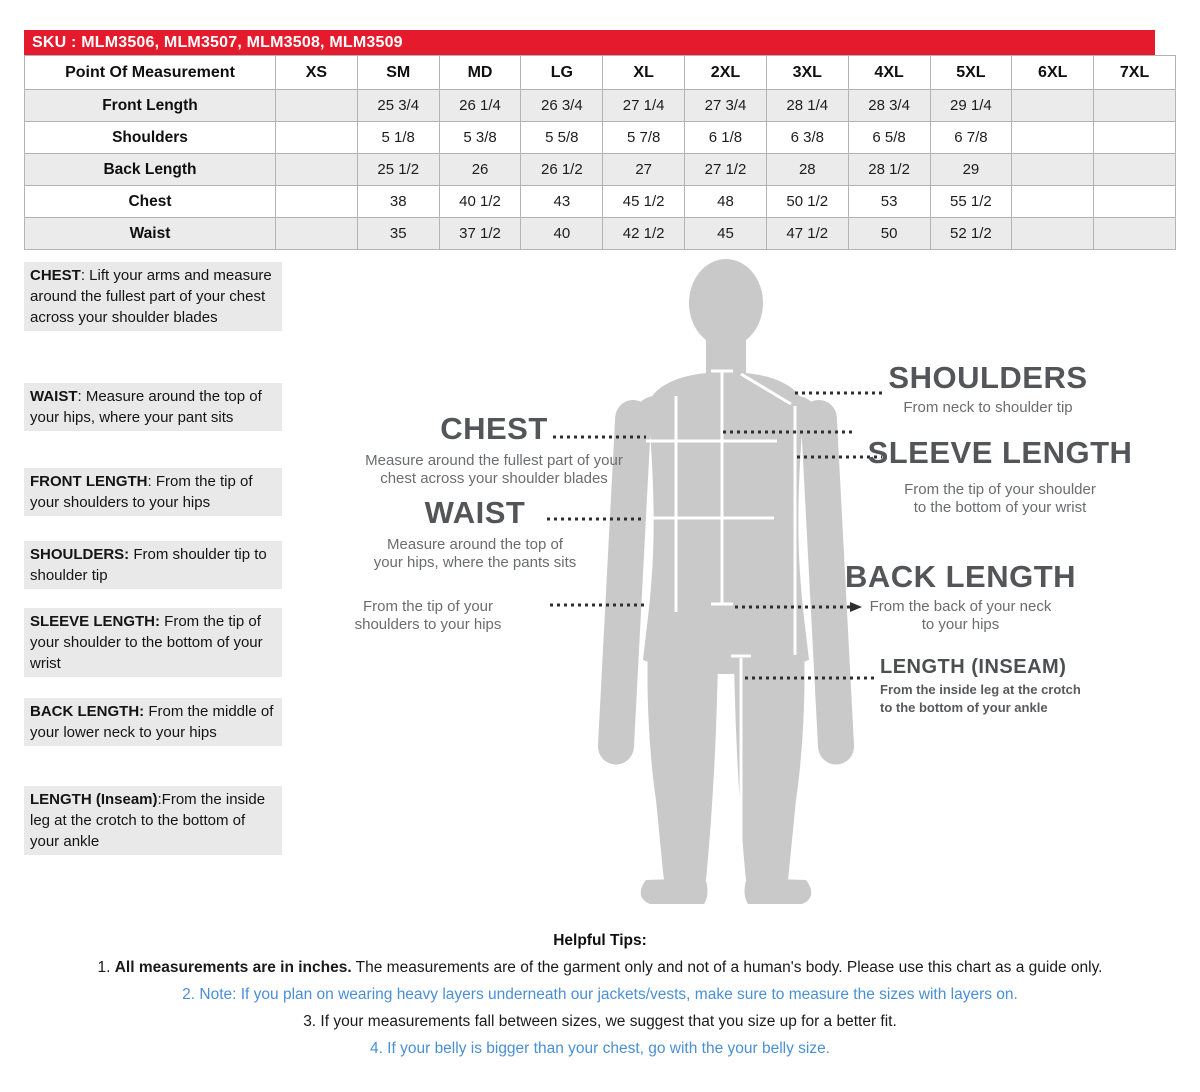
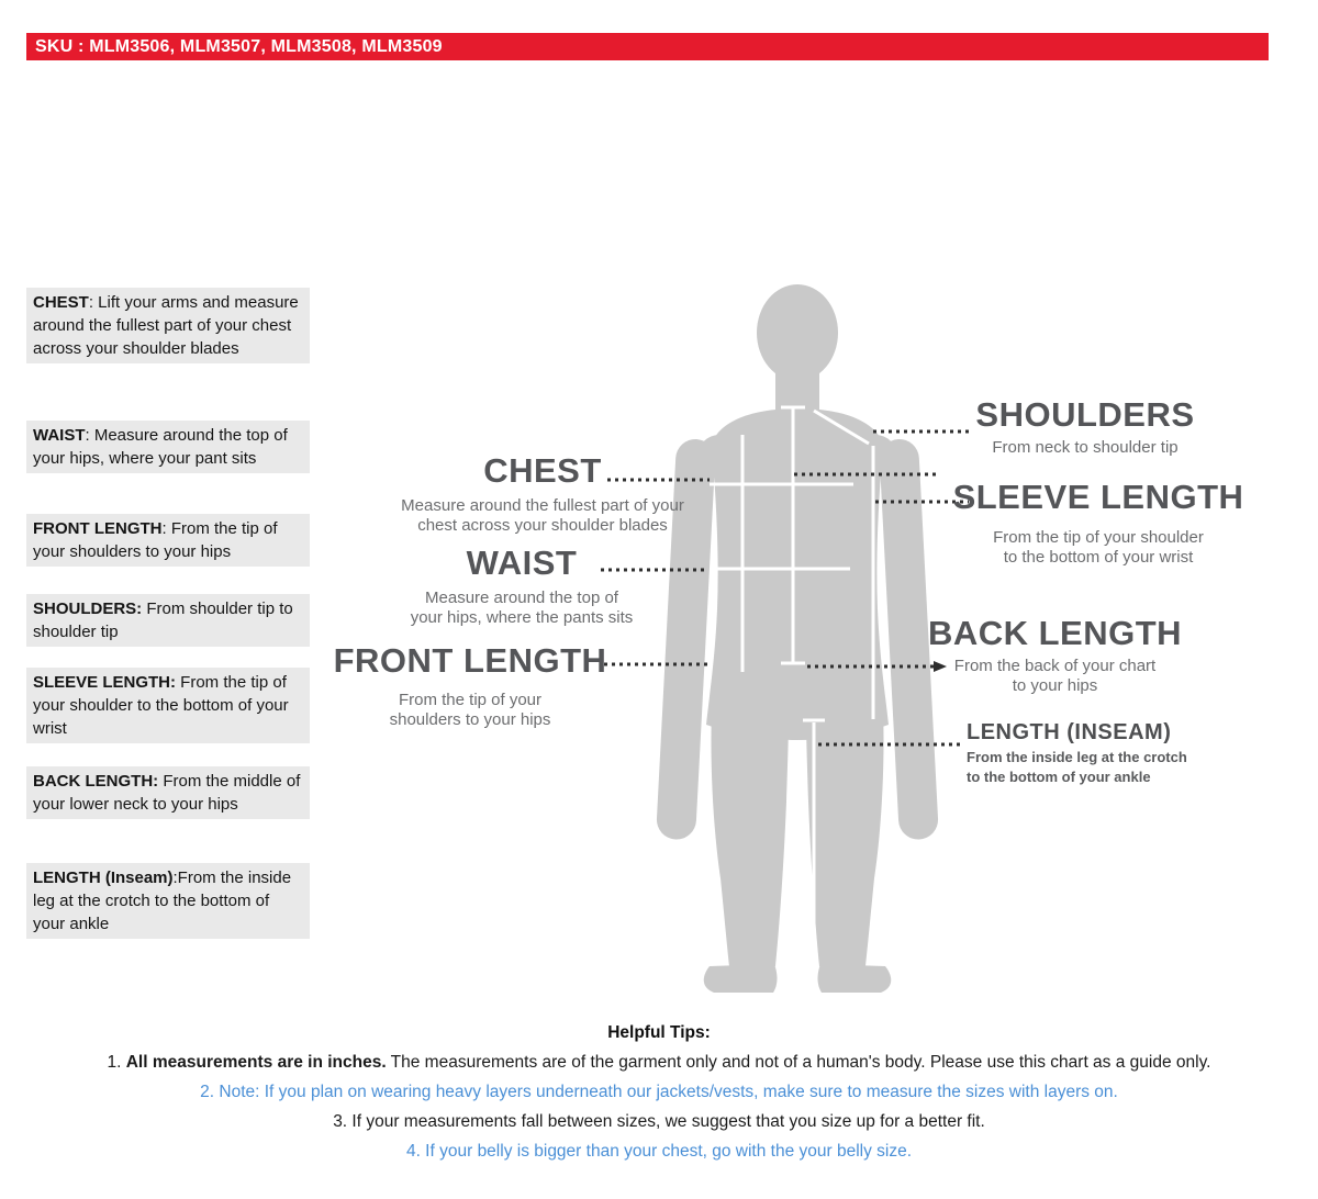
  SKU : MLM3506, MLM3507, MLM3508, MLM3509
- Point Of Measurement	XS	SM	MD	LG	XL	2XL	3XL	4XL	5XL	6XL	7XL
- Front Length		25 3/4	26 1/4	26 3/4	27 1/4	27 3/4	28 1/4	28 3/4	29 1/4
- Shoulders		5 1/8	5 3/8	5 5/8	5 7/8	6 1/8	6 3/8	6 5/8	6 7/8
- Back Length		25 1/2	26	26 1/2	27	27 1/2	28	28 1/2	29
- Chest		38	40 1/2	43	45 1/2	48	50 1/2	53	55 1/2
- Waist		35	37 1/2	40	42 1/2	45	47 1/2	50	52 1/2
  CHEST: Lift your arms and measure around the fullest part of your chest across your shoulder blades
  WAIST: Measure around the top of your hips, where your pant sits
  FRONT LENGTH: From the tip of your shoulders to your hips
  SHOULDERS: From shoulder tip to shoulder tip
  SLEEVE LENGTH: From the tip of your shoulder to the bottom of your wrist
  BACK LENGTH: From the middle of your lower neck to your hips
  LENGTH (Inseam):From the inside leg at the crotch to the bottom of your ankle
  CHEST
  Measure around the fullest part of your
  chest across your shoulder blades
  WAIST
  Measure around the top of
  your hips, where the pants sits
+ FRONT LENGTH
  From the tip of your
  shoulders to your hips
  SHOULDERS
  From neck to shoulder tip
  SLEEVE LENGTH
  From the tip of your shoulder
  to the bottom of your wrist
  BACK LENGTH
- From the back of your neck
+ From the back of your chart
  to your hips
  LENGTH (INSEAM)
  From the inside leg at the crotch
  to the bottom of your ankle
  Helpful Tips:
  1. All measurements are in inches. The measurements are of the garment only and not of a human's body. Please use this chart as a guide only.
  2. Note: If you plan on wearing heavy layers underneath our jackets/vests, make sure to measure the sizes with layers on.
  3. If your measurements fall between sizes, we suggest that you size up for a better fit.
  4. If your belly is bigger than your chest, go with the your belly size.
